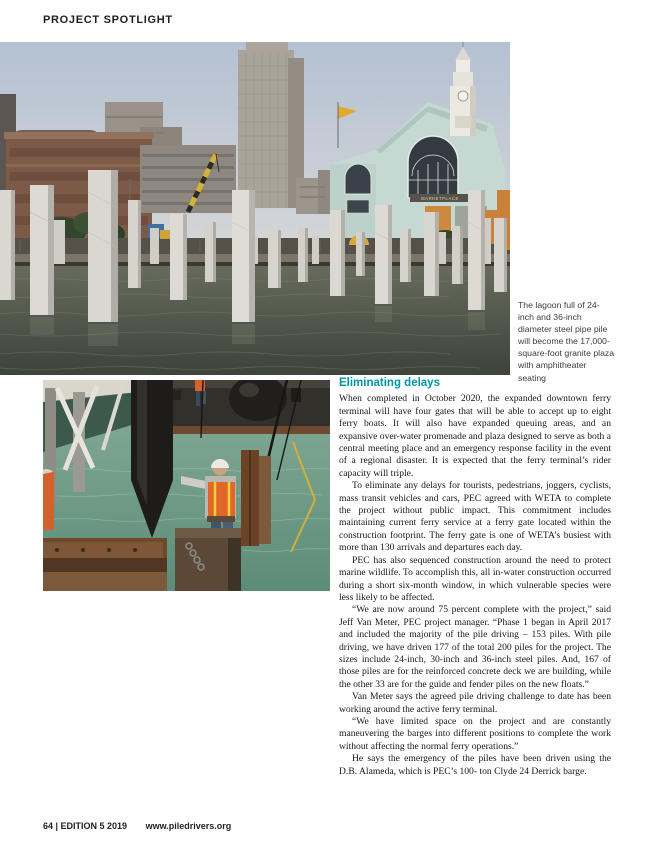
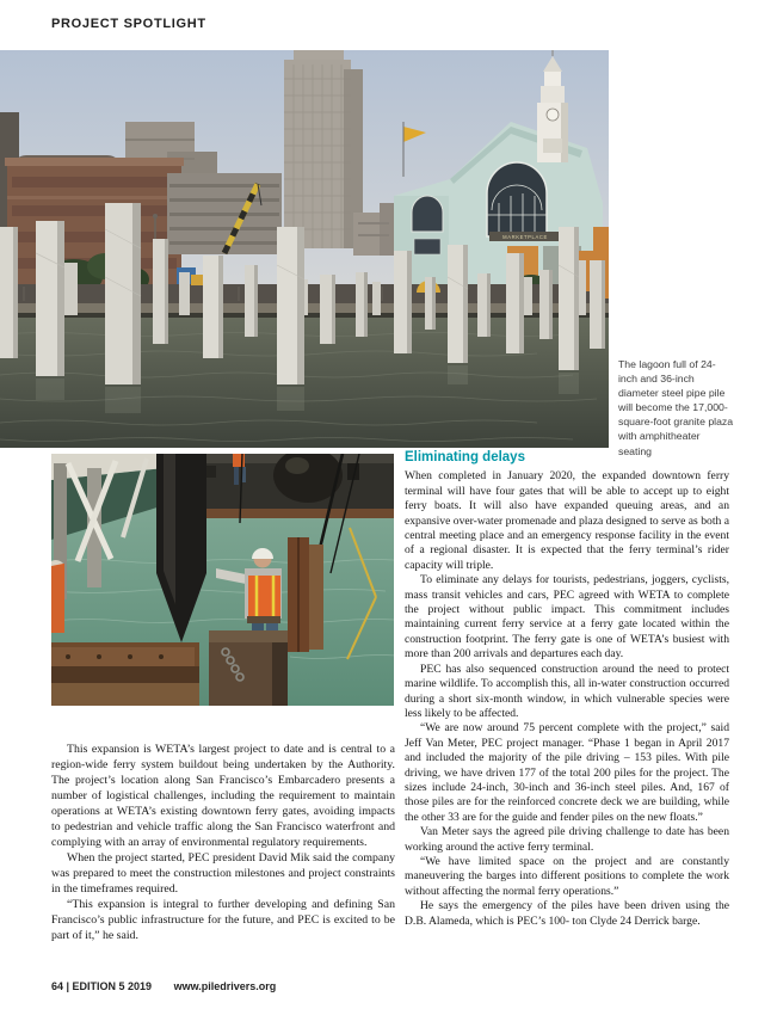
  PROJECT SPOTLIGHT
  The lagoon full of 24-inch and 36-inch diameter steel pipe pile will become the 17,000-square-foot granite plaza with amphitheater seating
+ This expansion is WETA’s largest project to date and is central to a region-wide ferry system buildout being undertaken by the Authority. The project’s location along San Francisco’s Embarcadero presents a number of logistical challenges, including the requirement to maintain operations at WETA’s existing downtown ferry gates, avoiding impacts to pedestrian and vehicle traffic along the San Francisco waterfront and complying with an array of environmental regulatory requirements.
+ When the project started, PEC president David Mik said the company was prepared to meet the construction milestones and project constraints in the timeframes required.
+ “This expansion is integral to further developing and defining San Francisco’s public infrastructure for the future, and PEC is excited to be part of it,” he said.
  Eliminating delays
- When completed in October 2020, the expanded downtown ferry terminal will have four gates that will be able to accept up to eight ferry boats. It will also have expanded queuing areas, and an expansive over-water promenade and plaza designed to serve as both a central meeting place and an emergency response facility in the event of a regional disaster. It is expected that the ferry terminal’s rider capacity will triple.
+ When completed in January 2020, the expanded downtown ferry terminal will have four gates that will be able to accept up to eight ferry boats. It will also have expanded queuing areas, and an expansive over-water promenade and plaza designed to serve as both a central meeting place and an emergency response facility in the event of a regional disaster. It is expected that the ferry terminal’s rider capacity will triple.
- To eliminate any delays for tourists, pedestrians, joggers, cyclists, mass transit vehicles and cars, PEC agreed with WETA to complete the project without public impact. This commitment includes maintaining current ferry service at a ferry gate located within the construction footprint. The ferry gate is one of WETA’s busiest with more than 130 arrivals and departures each day.
+ To eliminate any delays for tourists, pedestrians, joggers, cyclists, mass transit vehicles and cars, PEC agreed with WETA to complete the project without public impact. This commitment includes maintaining current ferry service at a ferry gate located within the construction footprint. The ferry gate is one of WETA’s busiest with more than 200 arrivals and departures each day.
  PEC has also sequenced construction around the need to protect marine wildlife. To accomplish this, all in-water construction occurred during a short six-month window, in which vulnerable species were less likely to be affected.
  “We are now around 75 percent complete with the project,” said Jeff Van Meter, PEC project manager. “Phase 1 began in April 2017 and included the majority of the pile driving – 153 piles. With pile driving, we have driven 177 of the total 200 piles for the project. The sizes include 24-inch, 30-inch and 36-inch steel piles. And, 167 of those piles are for the reinforced concrete deck we are building, while the other 33 are for the guide and fender piles on the new floats.”
  Van Meter says the agreed pile driving challenge to date has been working around the active ferry terminal.
  “We have limited space on the project and are constantly maneuvering the barges into different positions to complete the work without affecting the normal ferry operations.”
  He says the emergency of the piles have been driven using the D.B. Alameda, which is PEC’s 100- ton Clyde 24 Derrick barge.
  64 | EDITION 5 2019 www.piledrivers.org
